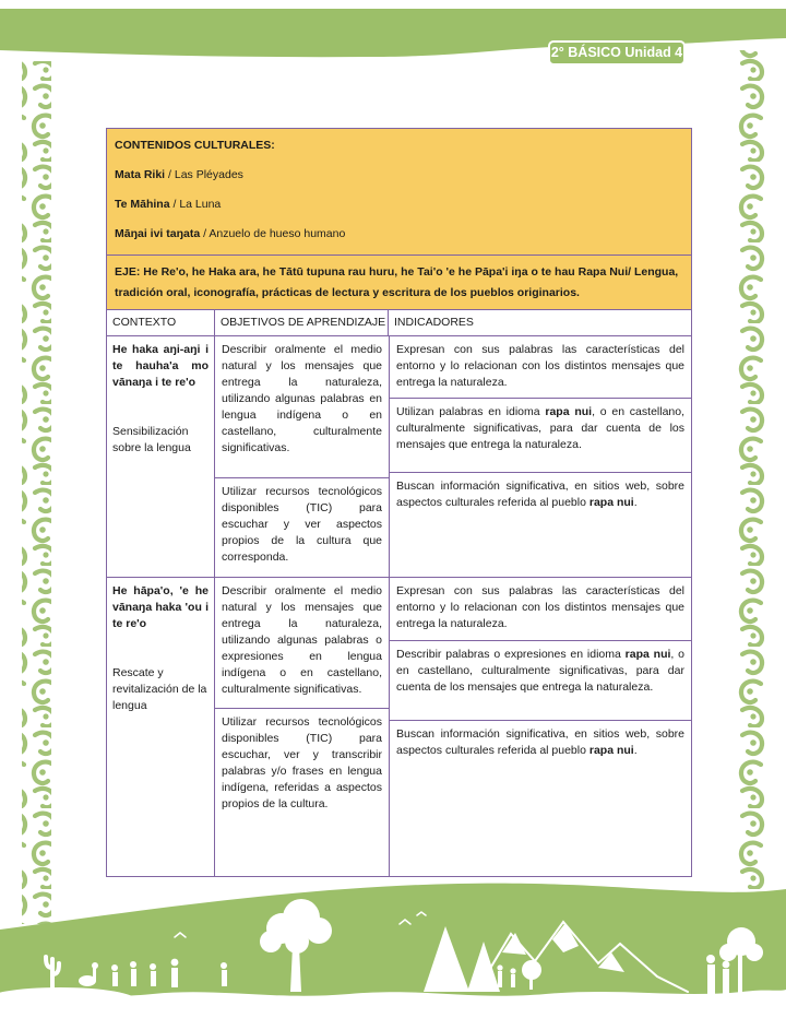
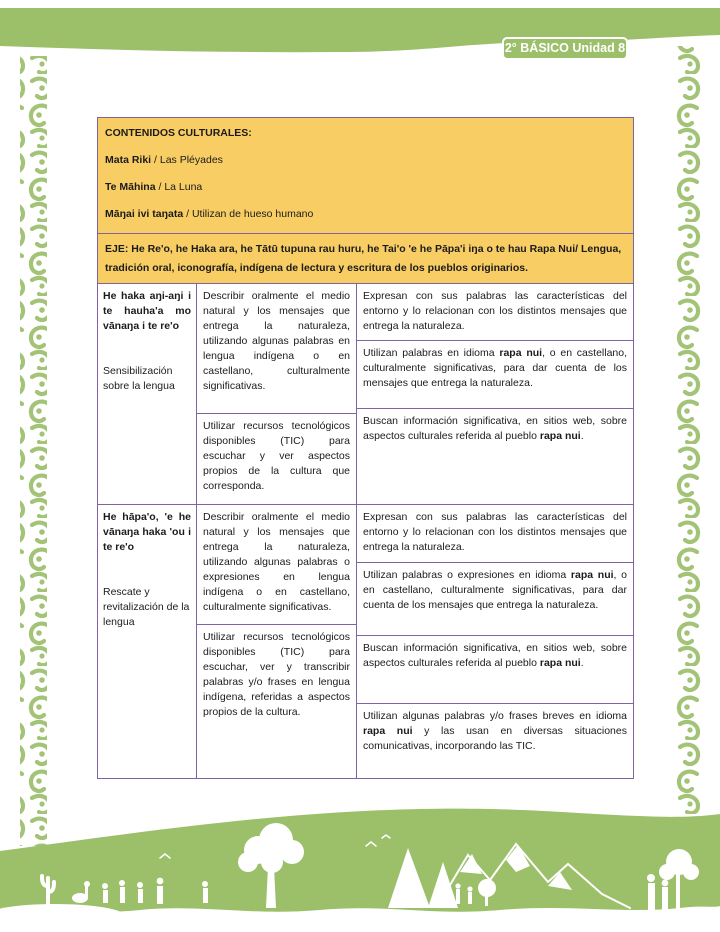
- 2° BÁSICO Unidad 4
+ 2° BÁSICO Unidad 8
  CONTENIDOS CULTURALES:
  Mata Riki / Las Pléyades
  Te Māhina / La Luna
- Māŋai ivi taŋata / Anzuelo de hueso humano
+ Māŋai ivi taŋata / Utilizan de hueso humano
- EJE: He Re'o, he Haka ara, he Tātū tupuna rau huru, he Tai'o 'e he Pāpa'i iŋa o te hau Rapa Nui/ Lengua, tradición oral, iconografía, prácticas de lectura y escritura de los pueblos originarios.
+ EJE: He Re'o, he Haka ara, he Tātū tupuna rau huru, he Tai'o 'e he Pāpa'i iŋa o te hau Rapa Nui/ Lengua, tradición oral, iconografía, indígena de lectura y escritura de los pueblos originarios.
- CONTEXTO
- OBJETIVOS DE APRENDIZAJE
- INDICADORES
  He haka aŋi-aŋi i te hauha'a mo vānaŋa i te re'o
  Sensibilización sobre la lengua
  Describir oralmente el medio natural y los mensajes que entrega la naturaleza, utilizando algunas palabras en lengua indígena o en castellano, culturalmente significativas.
  Utilizar recursos tecnológicos disponibles (TIC) para escuchar y ver aspectos propios de la cultura que corresponda.
  Expresan con sus palabras las características del entorno y lo relacionan con los distintos mensajes que entrega la naturaleza.
  Utilizan palabras en idioma rapa nui, o en castellano, culturalmente significativas, para dar cuenta de los mensajes que entrega la naturaleza.
  Buscan información significativa, en sitios web, sobre aspectos culturales referida al pueblo rapa nui.
  He hāpa'o, 'e he vānaŋa haka 'ou i te re'o
  Rescate y revitalización de la lengua
  Describir oralmente el medio natural y los mensajes que entrega la naturaleza, utilizando algunas palabras o expresiones en lengua indígena o en castellano, culturalmente significativas.
  Utilizar recursos tecnológicos disponibles (TIC) para escuchar, ver y transcribir palabras y/o frases en lengua indígena, referidas a aspectos propios de la cultura.
  Expresan con sus palabras las características del entorno y lo relacionan con los distintos mensajes que entrega la naturaleza.
- Describir palabras o expresiones en idioma rapa nui, o en castellano, culturalmente significativas, para dar cuenta de los mensajes que entrega la naturaleza.
+ Utilizan palabras o expresiones en idioma rapa nui, o en castellano, culturalmente significativas, para dar cuenta de los mensajes que entrega la naturaleza.
  Buscan información significativa, en sitios web, sobre aspectos culturales referida al pueblo rapa nui.
+ Utilizan algunas palabras y/o frases breves en idioma rapa nui y las usan en diversas situaciones comunicativas, incorporando las TIC.
